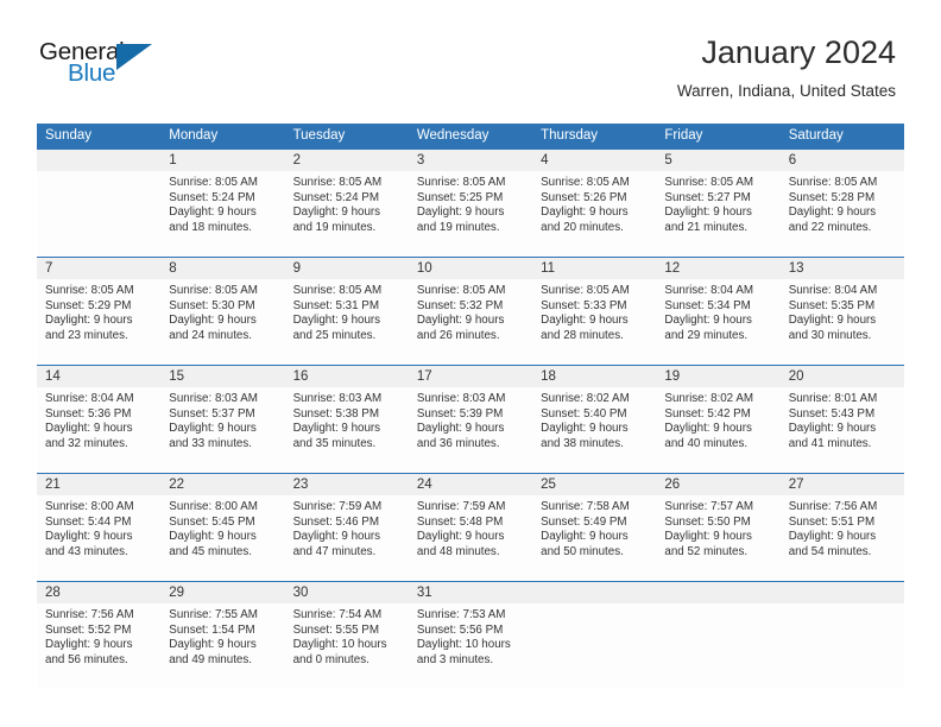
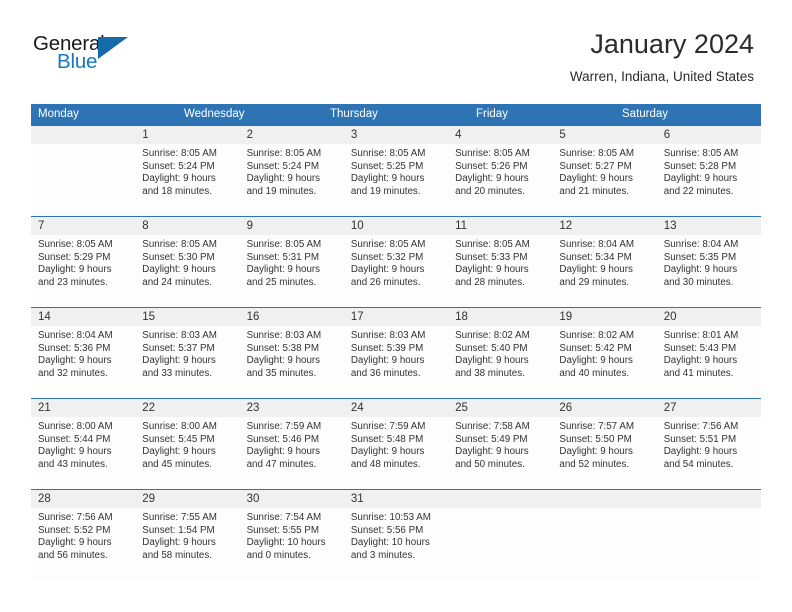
  General
  Blue
  January 2024
  Warren, Indiana, United States
- Sunday
  Monday
- Tuesday
  Wednesday
  Thursday
  Friday
  Saturday
  1
  2
  3
  4
  5
  6
  Sunrise: 8:05 AM
  Sunset: 5:24 PM
  Daylight: 9 hours
  and 18 minutes.
  Sunrise: 8:05 AM
  Sunset: 5:24 PM
  Daylight: 9 hours
  and 19 minutes.
  Sunrise: 8:05 AM
  Sunset: 5:25 PM
  Daylight: 9 hours
  and 19 minutes.
  Sunrise: 8:05 AM
  Sunset: 5:26 PM
  Daylight: 9 hours
  and 20 minutes.
  Sunrise: 8:05 AM
  Sunset: 5:27 PM
  Daylight: 9 hours
  and 21 minutes.
  Sunrise: 8:05 AM
  Sunset: 5:28 PM
  Daylight: 9 hours
  and 22 minutes.
  7
  8
  9
  10
  11
  12
  13
  Sunrise: 8:05 AM
  Sunset: 5:29 PM
  Daylight: 9 hours
  and 23 minutes.
  Sunrise: 8:05 AM
  Sunset: 5:30 PM
  Daylight: 9 hours
  and 24 minutes.
  Sunrise: 8:05 AM
  Sunset: 5:31 PM
  Daylight: 9 hours
  and 25 minutes.
  Sunrise: 8:05 AM
  Sunset: 5:32 PM
  Daylight: 9 hours
  and 26 minutes.
  Sunrise: 8:05 AM
  Sunset: 5:33 PM
  Daylight: 9 hours
  and 28 minutes.
  Sunrise: 8:04 AM
  Sunset: 5:34 PM
  Daylight: 9 hours
  and 29 minutes.
  Sunrise: 8:04 AM
  Sunset: 5:35 PM
  Daylight: 9 hours
  and 30 minutes.
  14
  15
  16
  17
  18
  19
  20
  Sunrise: 8:04 AM
  Sunset: 5:36 PM
  Daylight: 9 hours
  and 32 minutes.
  Sunrise: 8:03 AM
  Sunset: 5:37 PM
  Daylight: 9 hours
  and 33 minutes.
  Sunrise: 8:03 AM
  Sunset: 5:38 PM
  Daylight: 9 hours
  and 35 minutes.
  Sunrise: 8:03 AM
  Sunset: 5:39 PM
  Daylight: 9 hours
  and 36 minutes.
  Sunrise: 8:02 AM
  Sunset: 5:40 PM
  Daylight: 9 hours
  and 38 minutes.
  Sunrise: 8:02 AM
  Sunset: 5:42 PM
  Daylight: 9 hours
  and 40 minutes.
  Sunrise: 8:01 AM
  Sunset: 5:43 PM
  Daylight: 9 hours
  and 41 minutes.
  21
  22
  23
  24
  25
  26
  27
  Sunrise: 8:00 AM
  Sunset: 5:44 PM
  Daylight: 9 hours
  and 43 minutes.
  Sunrise: 8:00 AM
  Sunset: 5:45 PM
  Daylight: 9 hours
  and 45 minutes.
  Sunrise: 7:59 AM
  Sunset: 5:46 PM
  Daylight: 9 hours
  and 47 minutes.
  Sunrise: 7:59 AM
  Sunset: 5:48 PM
  Daylight: 9 hours
  and 48 minutes.
  Sunrise: 7:58 AM
  Sunset: 5:49 PM
  Daylight: 9 hours
  and 50 minutes.
  Sunrise: 7:57 AM
  Sunset: 5:50 PM
  Daylight: 9 hours
  and 52 minutes.
  Sunrise: 7:56 AM
  Sunset: 5:51 PM
  Daylight: 9 hours
  and 54 minutes.
  28
  29
  30
  31
  Sunrise: 7:56 AM
  Sunset: 5:52 PM
  Daylight: 9 hours
  and 56 minutes.
  Sunrise: 7:55 AM
  Sunset: 1:54 PM
  Daylight: 9 hours
- and 49 minutes.
+ and 58 minutes.
  Sunrise: 7:54 AM
  Sunset: 5:55 PM
  Daylight: 10 hours
  and 0 minutes.
- Sunrise: 7:53 AM
+ Sunrise: 10:53 AM
  Sunset: 5:56 PM
  Daylight: 10 hours
  and 3 minutes.
